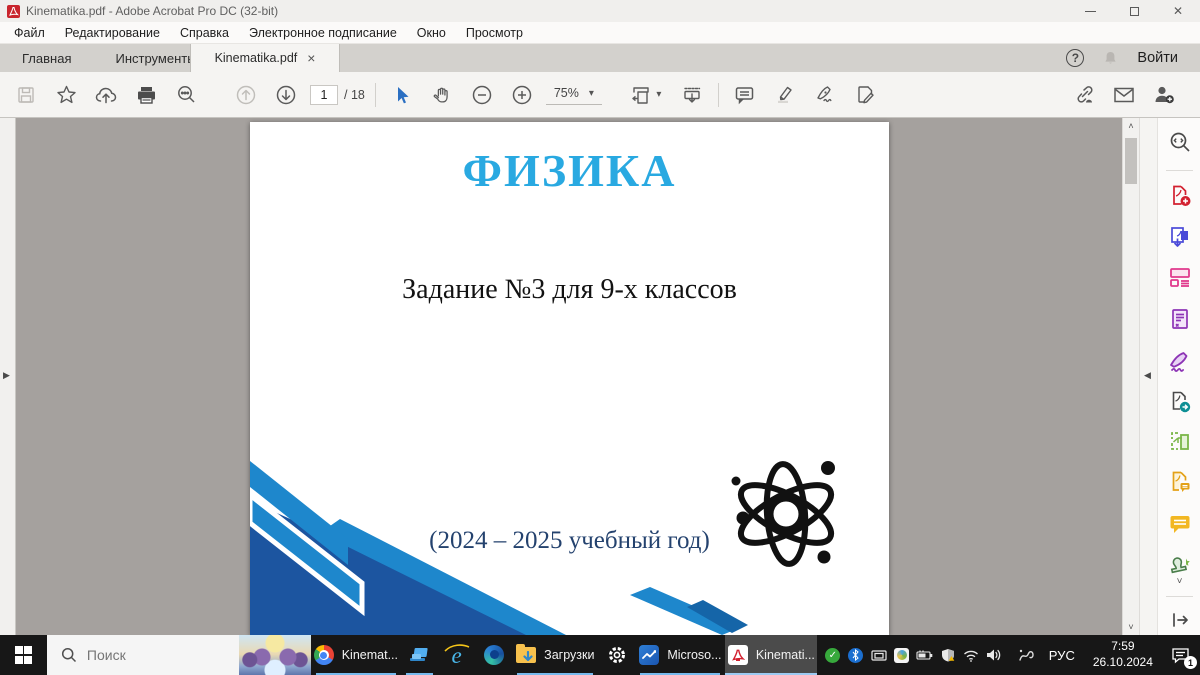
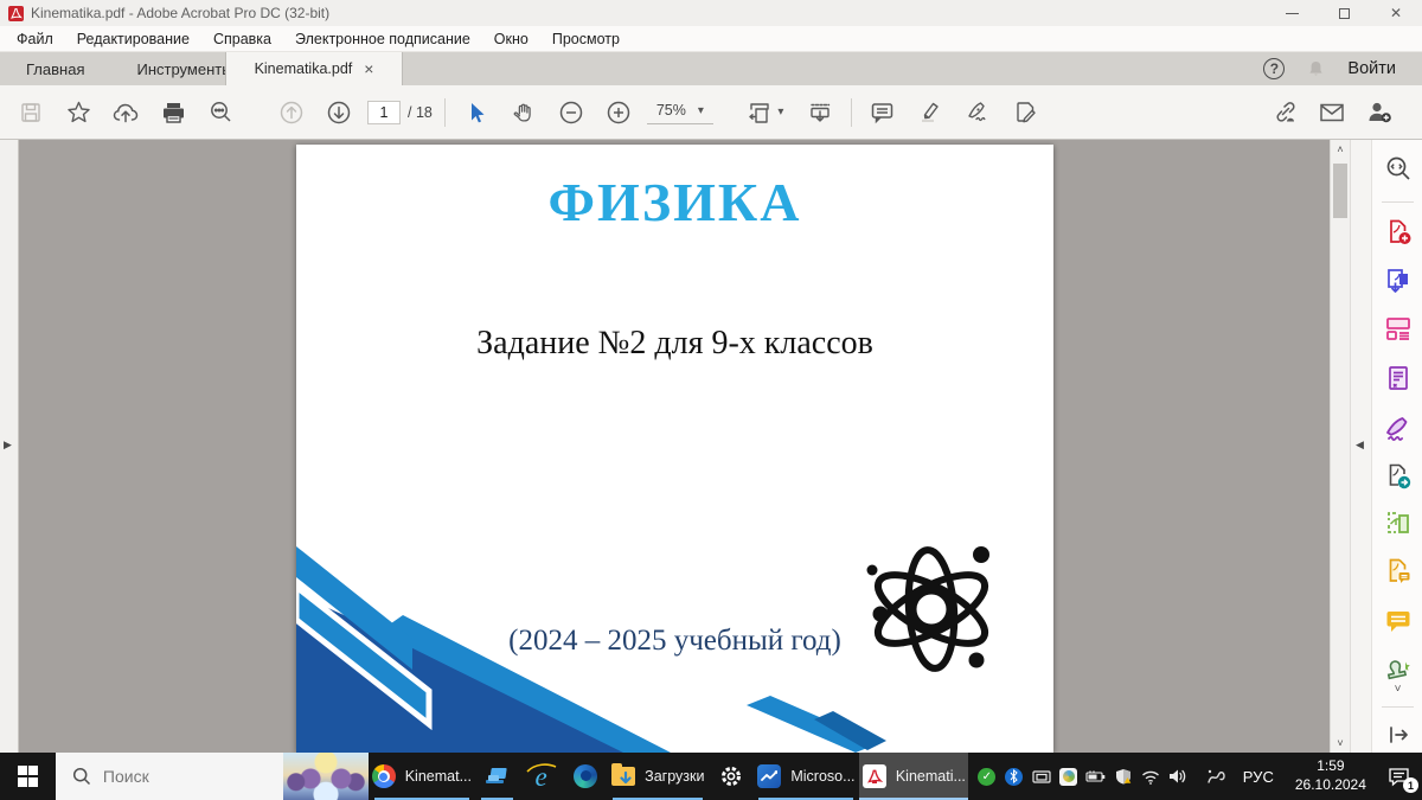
  Kinematika.pdf - Adobe Acrobat Pro DC (32-bit)
  ✕
  Файл
  Редактирование
  Справка
  Электронное подписание
  Окно
  Просмотр
  Главная
  Инструмент
  Kinematika.pdf
  ×
  ?
  Войти
  1
  / 18
  75%
  ▾
  ▾
  ▶
  ФИЗИКА
- Задание №3 для 9-х классов
+ Задание №2 для 9-х классов
  (2024 – 2025 учебный год)
  ˄
  ˅
  ◀
  ˅
  Поиск
  Kinemat...
  e
  Загрузки
  Microso...
  Kinemati...
  ✓
  РУС
- 7:59
+ 1:59
  26.10.2024
  1
